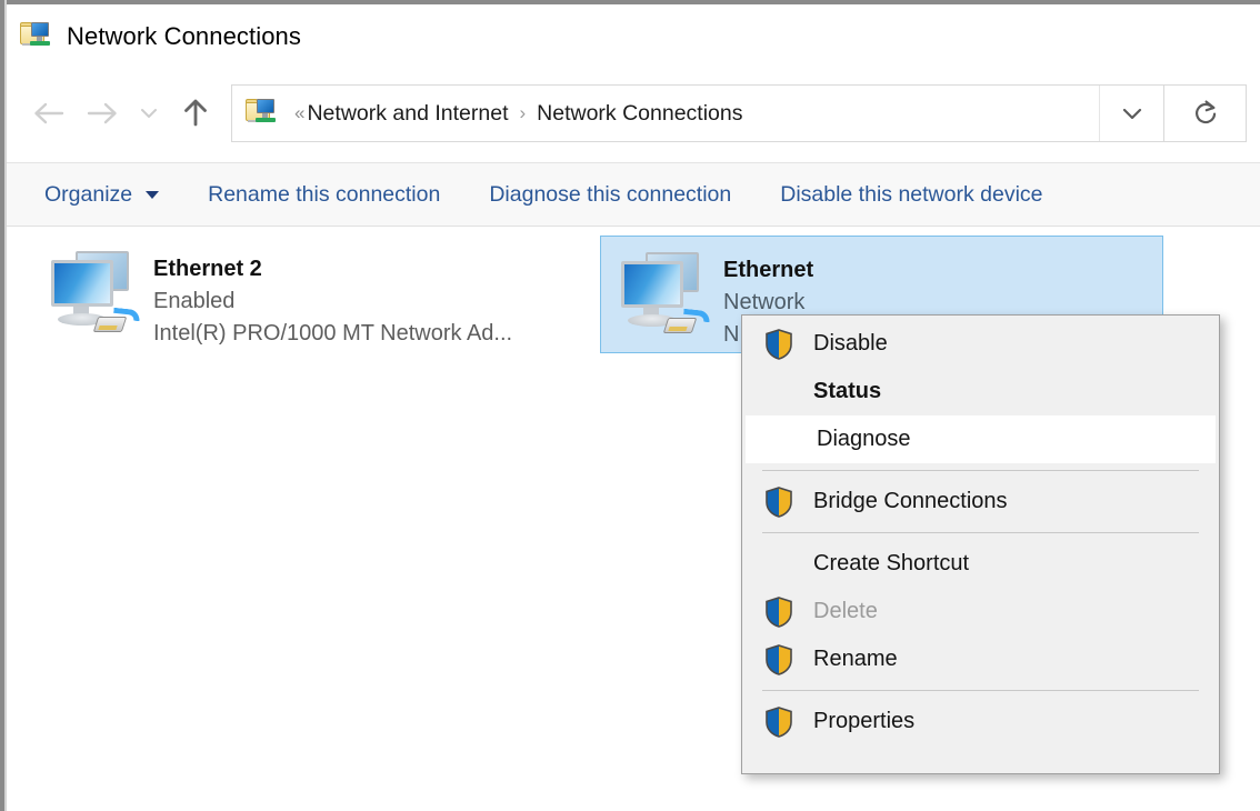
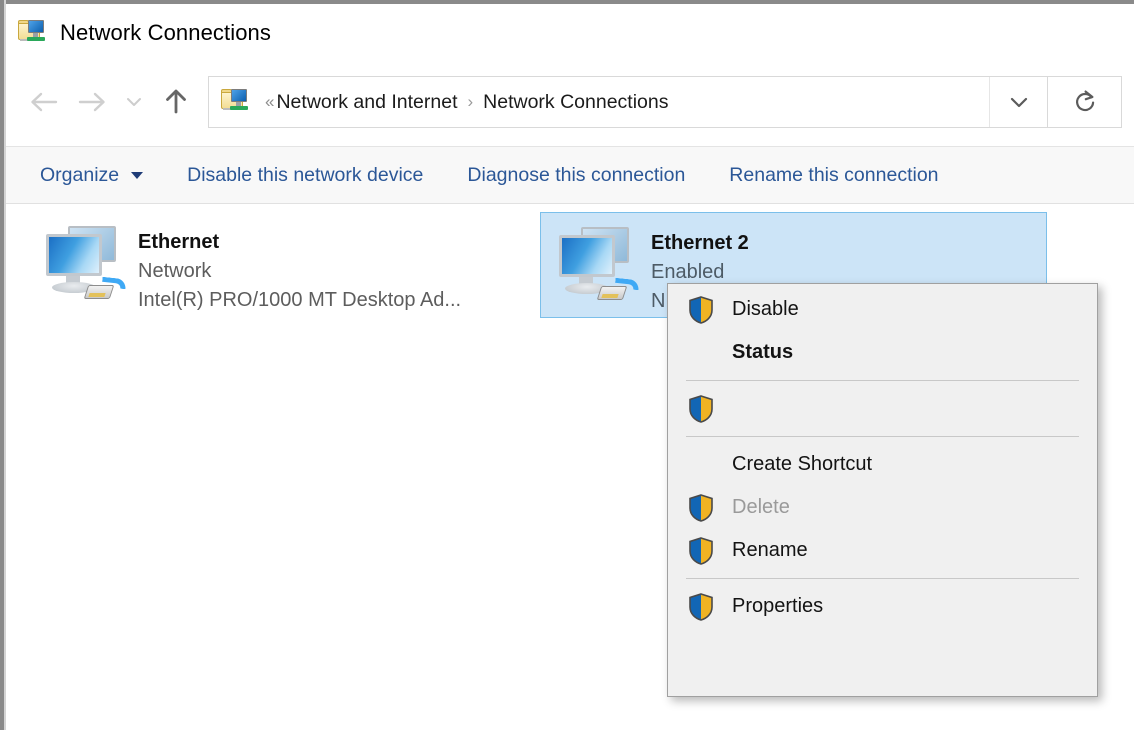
  Network Connections
  «
  Network and Internet
  ›
  Network Connections
  Organize
- Rename this connection
+ Disable this network device
  Diagnose this connection
- Disable this network device
+ Rename this connection
- Ethernet 2
+ Ethernet
- Enabled
+ Network
- Intel(R) PRO/1000 MT Network Ad...
+ Intel(R) PRO/1000 MT Desktop Ad...
- Ethernet
+ Ethernet 2
- Network
+ Enabled
  N
  Disable
  Status
- Diagnose
- Bridge Connections
  Create Shortcut
  Delete
  Rename
  Properties
